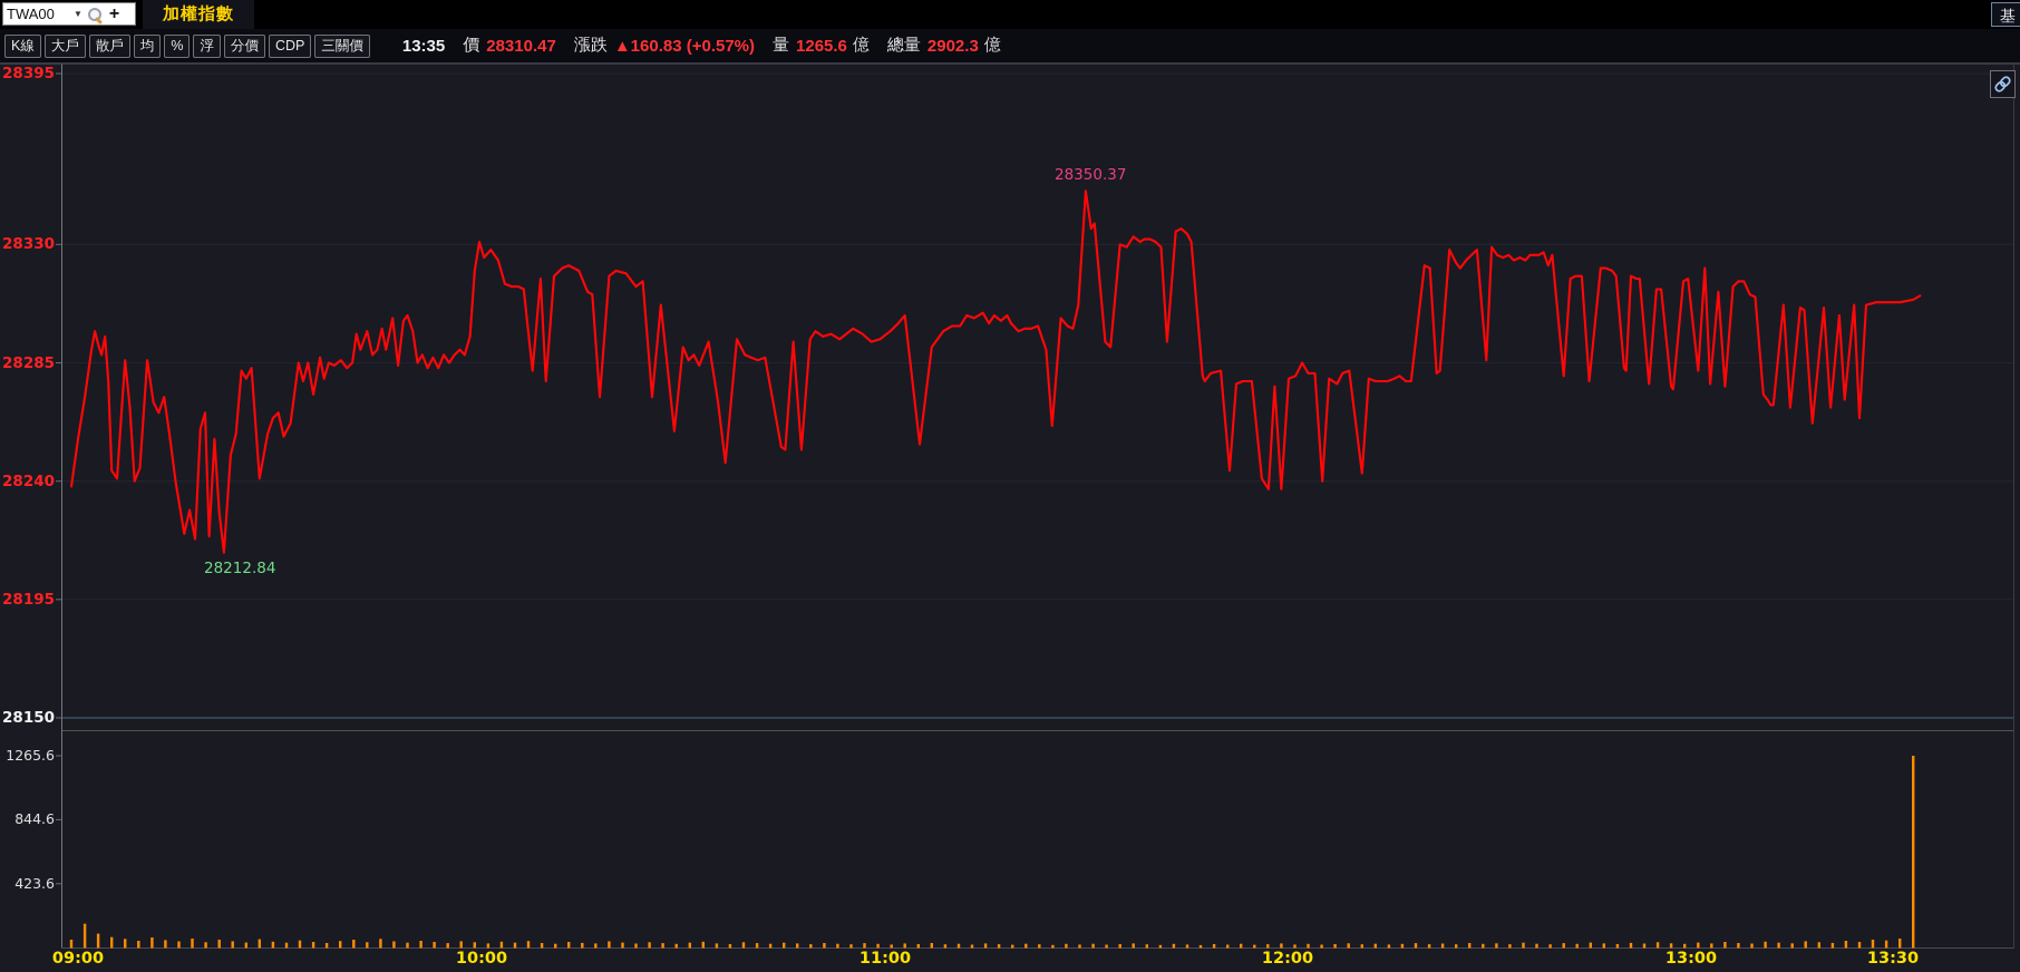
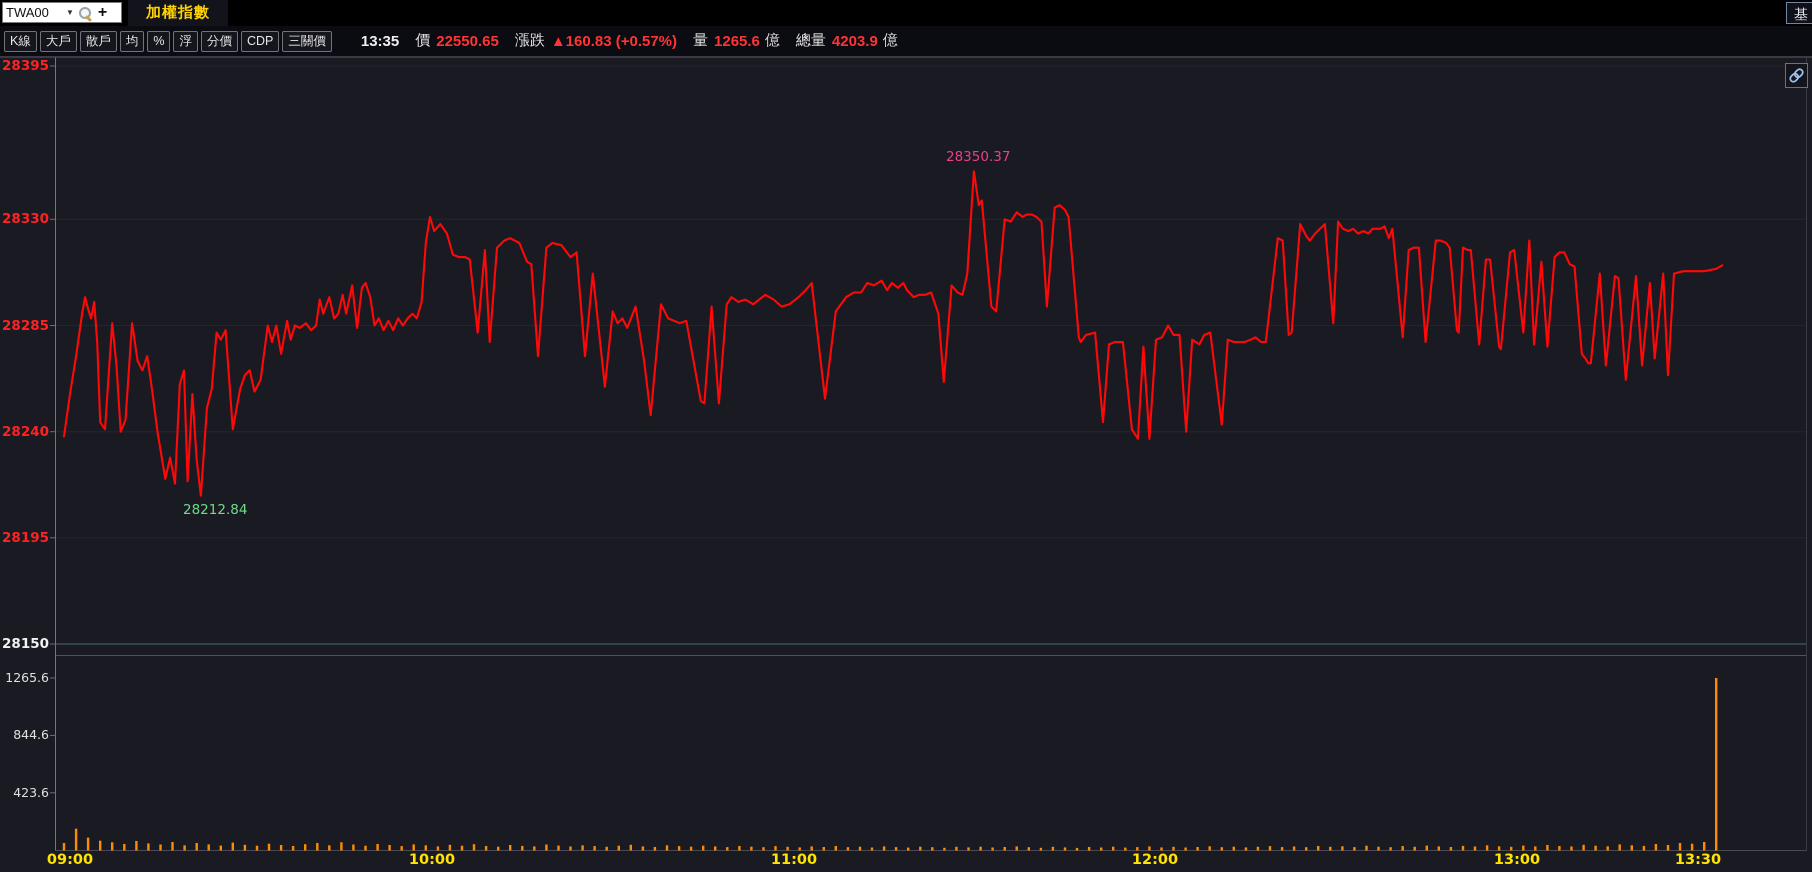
  28350.37
  28212.84
  28395
  28330
  28285
  28240
  28195
  28150
  1265.6
  844.6
  423.6
  09:00
  10:00
  11:00
  12:00
  13:00
  13:30
  TWA00
  ▼
  +
  加權指數
  基
  K線
  大戶
  散戶
  均
  %
  浮
  分價
  CDP
  三關價
  13:35
  價
- 28310.47
+ 22550.65
  漲跌
  ▲160.83 (+0.57%)
  量
  1265.6
  億
  總量
- 2902.3
+ 4203.9
  億
